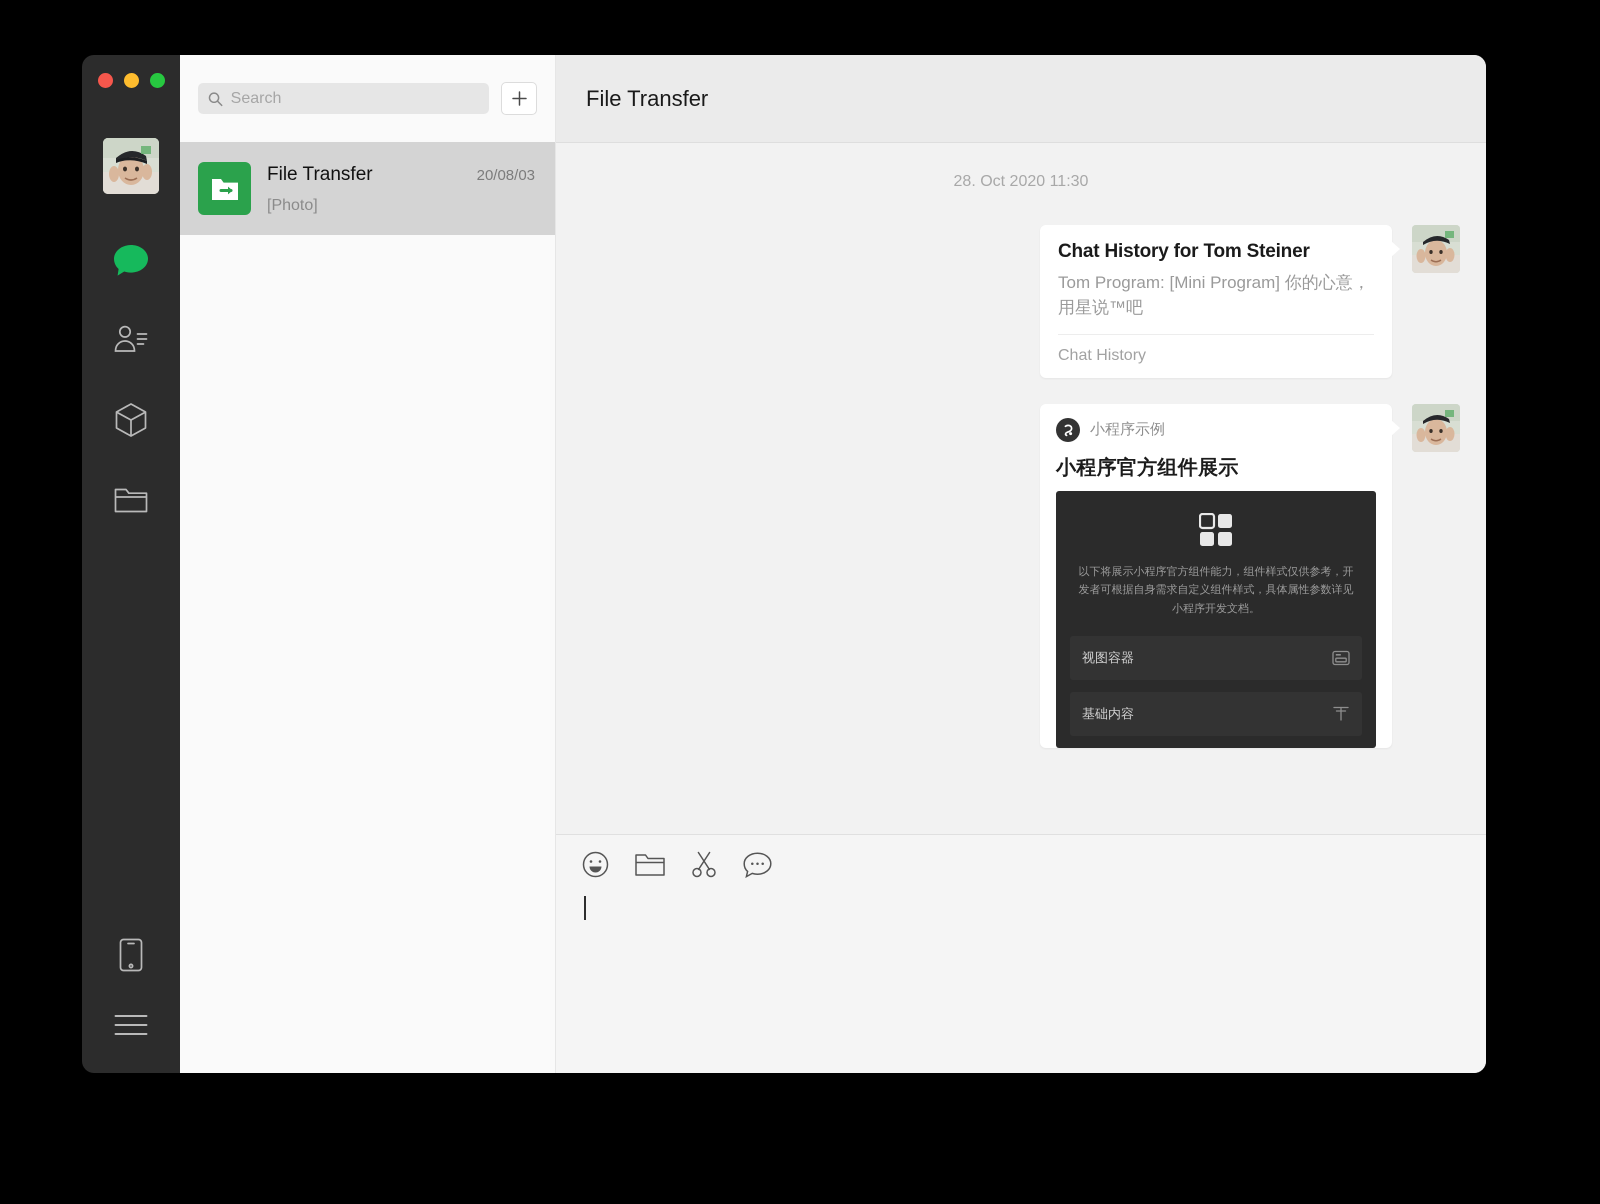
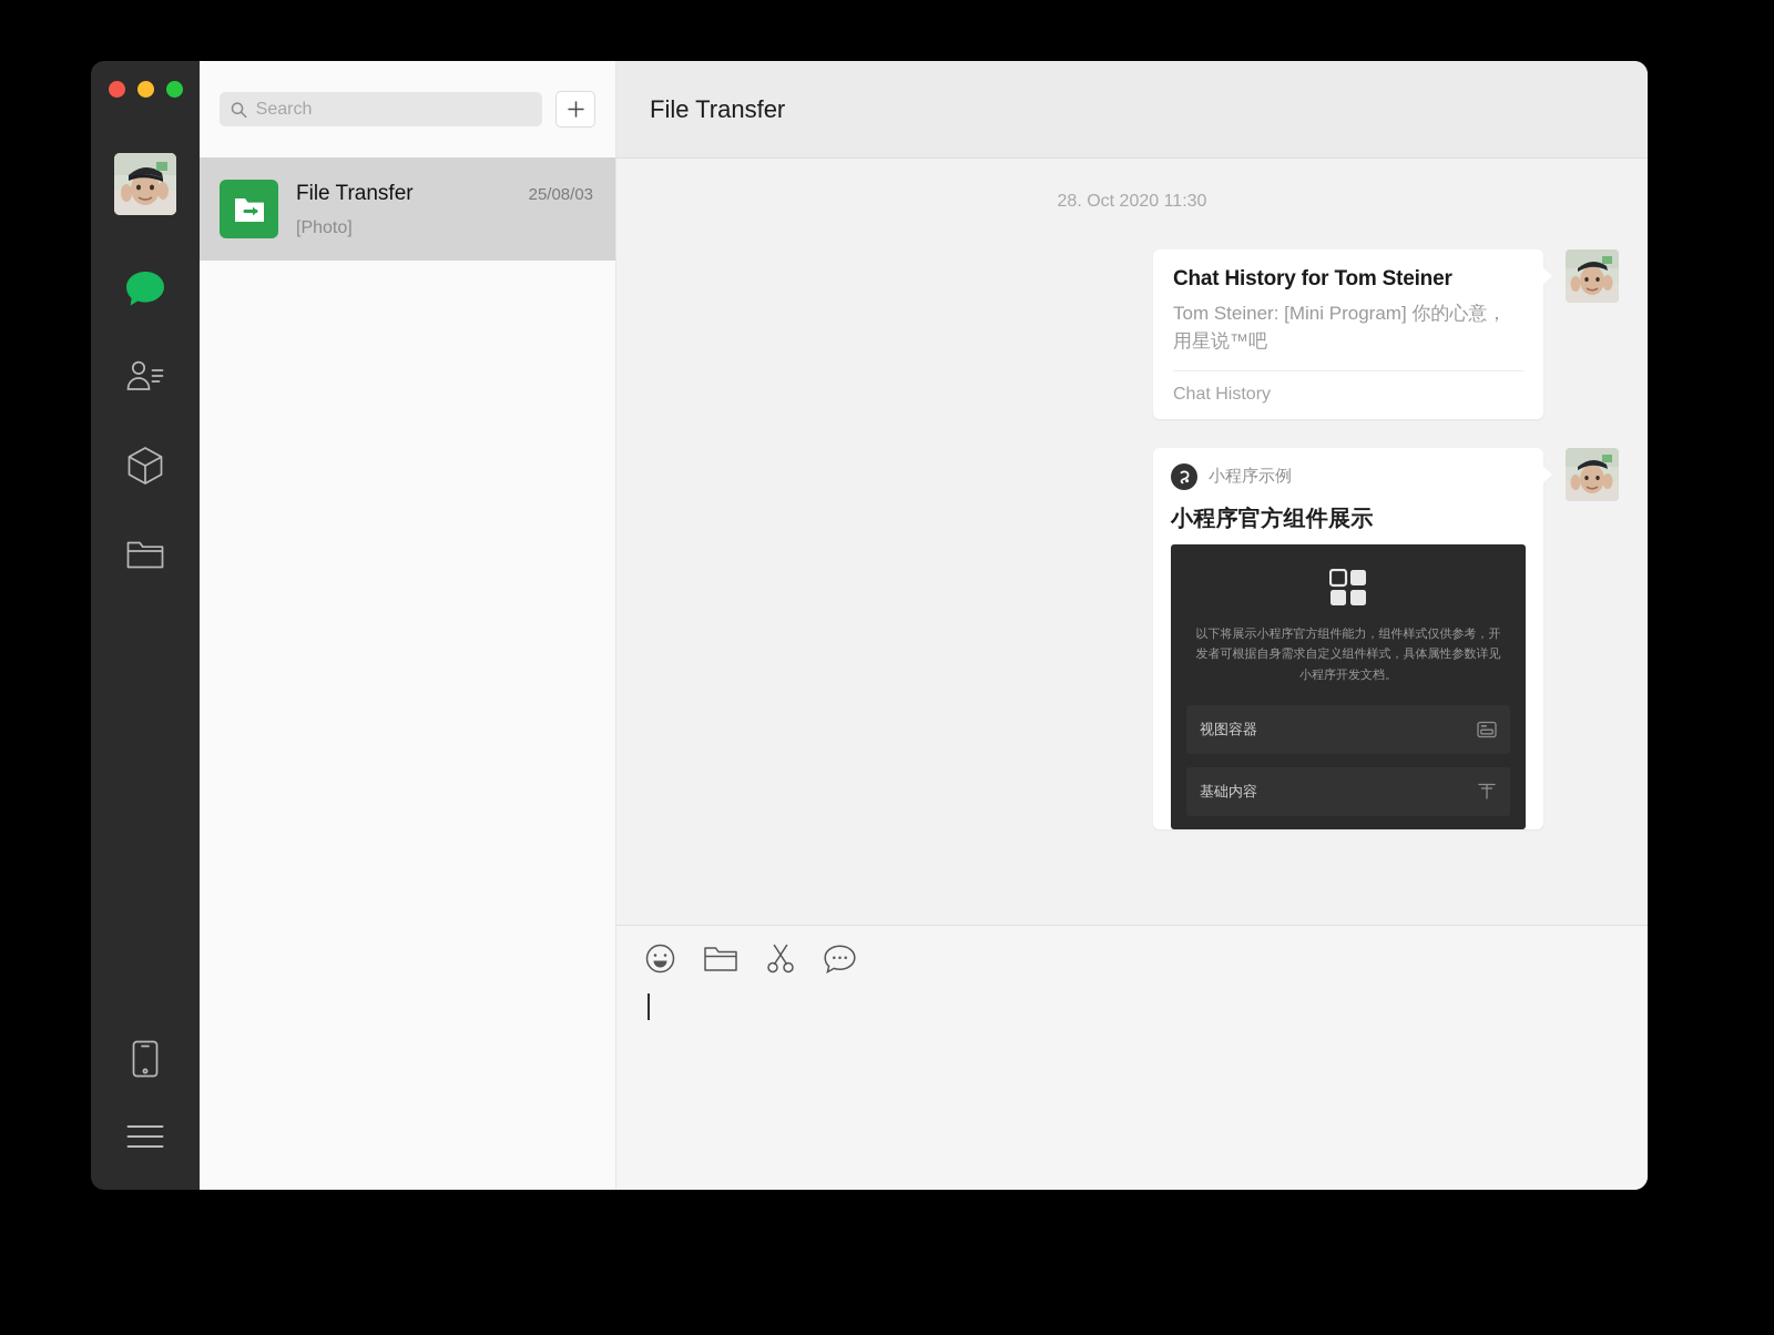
  Search
  File Transfer
- 20/08/03
+ 25/08/03
  [Photo]
  File Transfer
  28. Oct 2020 11:30
  Chat History for Tom Steiner
- Tom Program: [Mini Program] 你的心意，用星说™吧
+ Tom Steiner: [Mini Program] 你的心意，用星说™吧
  Chat History
  小程序示例
  小程序官方组件展示
  以下将展示小程序官方组件能力，组件样式仅供参考，开发者可根据自身需求自定义组件样式，具体属性参数详见 小程序开发文档。
  视图容器
  基础内容
